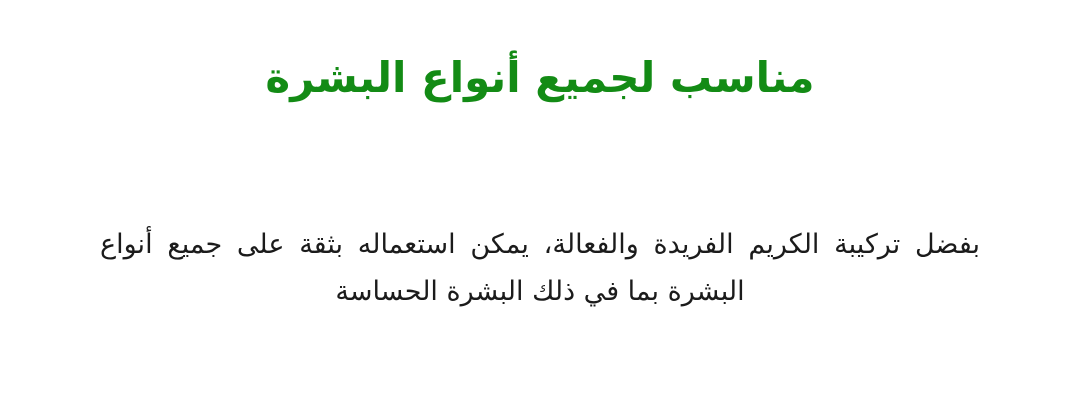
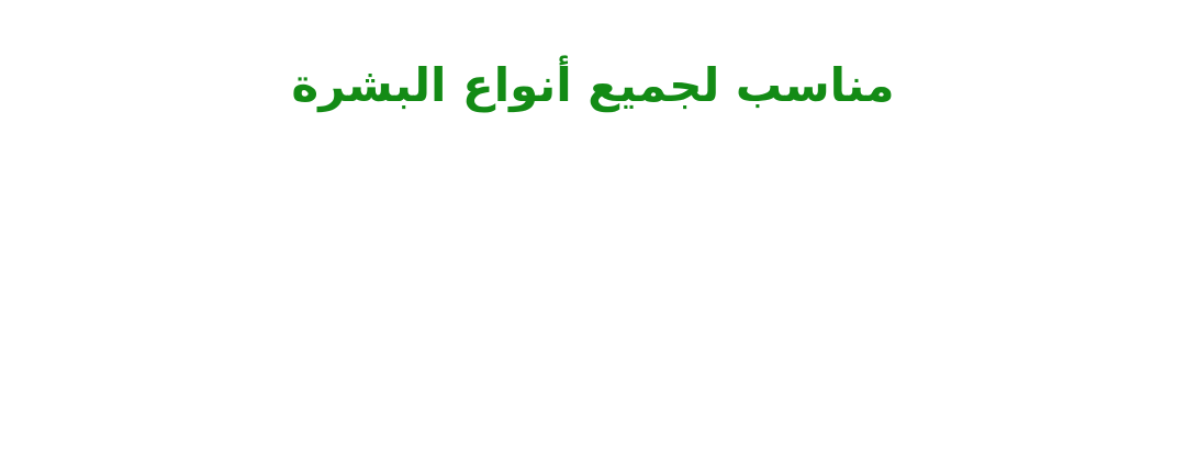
  مناسب لجميع أنواع البشرة
- بفضل تركيبة الكريم الفريدة والفعالة، يمكن استعماله بثقة على جميع أنواع البشرة بما في ذلك البشرة الحساسة
